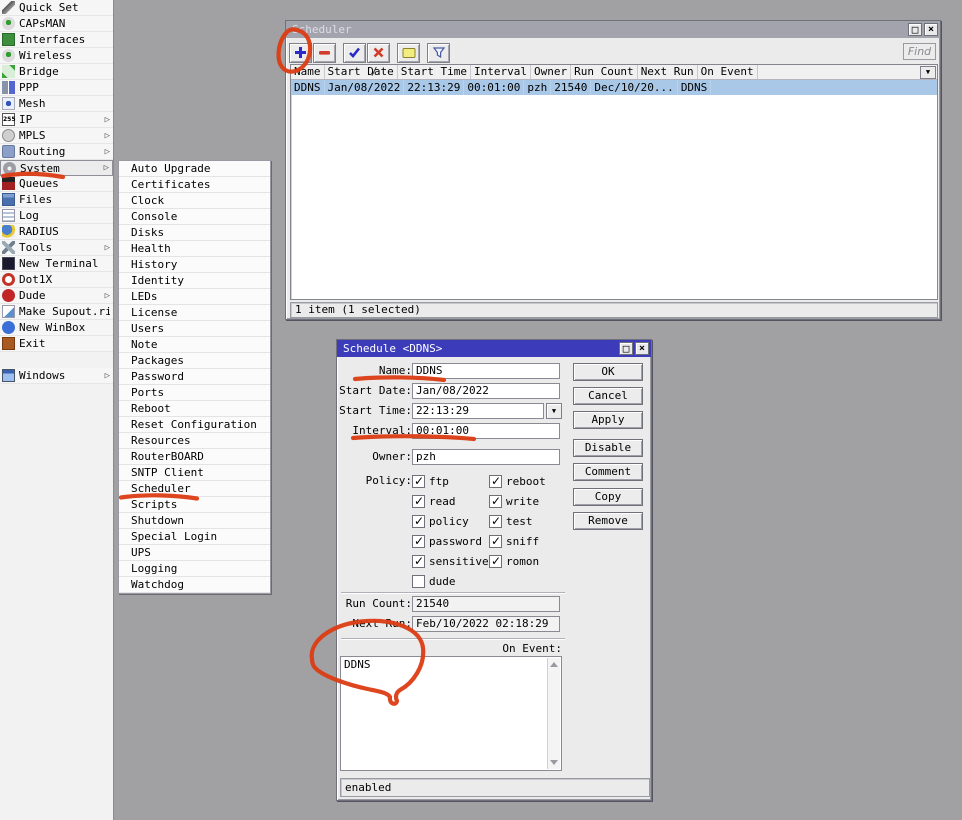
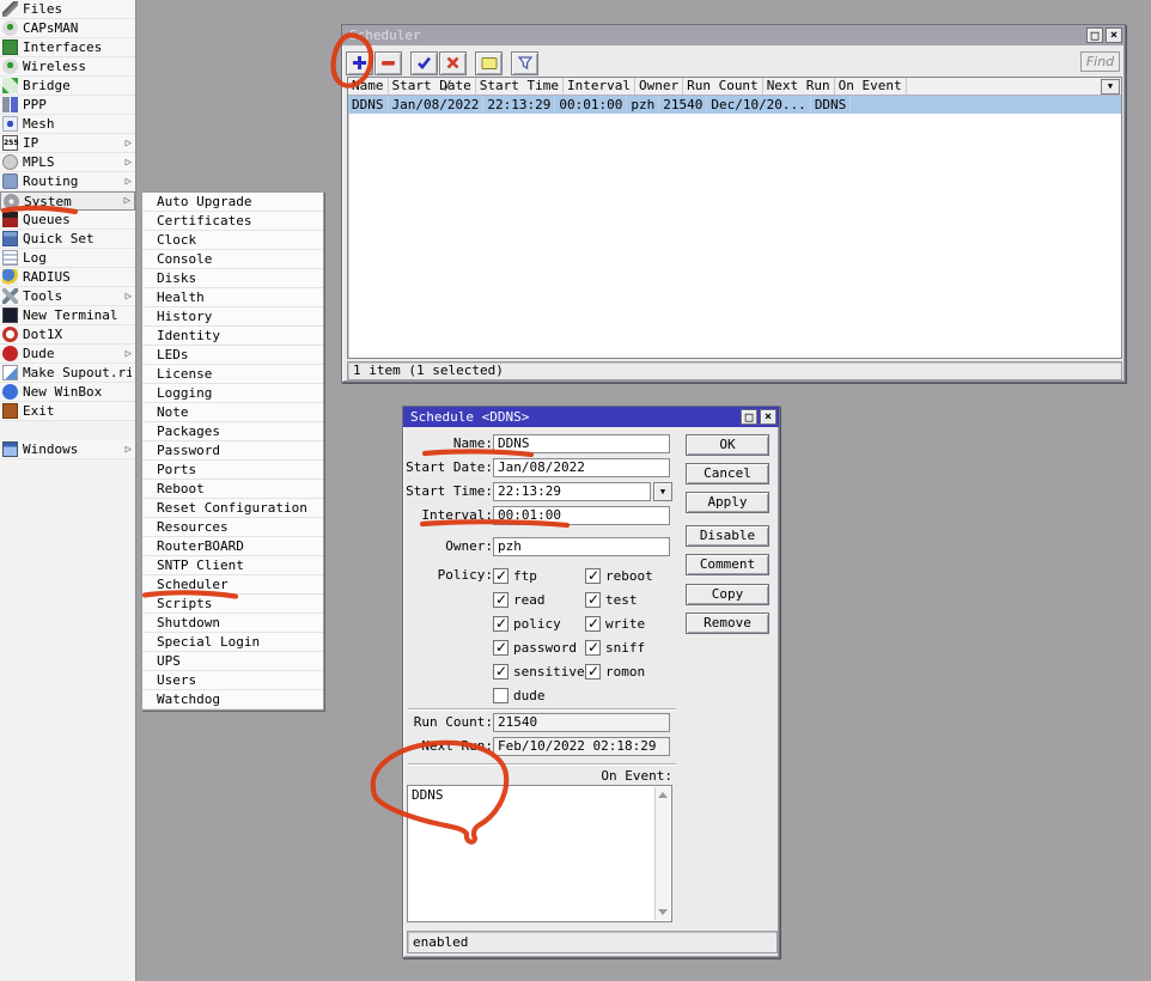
- Quick Set
+ Files
  CAPsMAN
  Interfaces
  Wireless
  Bridge
  PPP
  Mesh
  IP
  ▷
  MPLS
  ▷
  Routing
  ▷
  System
  ▷
  Queues
- Files
+ Quick Set
  Log
  RADIUS
  Tools
  ▷
  New Terminal
  Dot1X
  Dude
  ▷
  Make Supout.ri
  New WinBox
  Exit
  Windows
  ▷
  Auto Upgrade
  Certificates
  Clock
  Console
  Disks
  Health
  History
  Identity
  LEDs
  License
- Users
+ Logging
  Note
  Packages
  Password
  Ports
  Reboot
  Reset Configuration
  Resources
  RouterBOARD
  SNTP Client
  Scheduler
  Scripts
  Shutdown
  Special Login
  UPS
- Logging
+ Users
  Watchdog
  cheduler
  Find
  ame
  Start Date
  Start Time
  Interval
  Owner
  Run Count
  Next Run
  On Event
  /
  ▼
  DDNS
  Jan/08/2022
  22:13:29
  00:01:00
  pzh
  21540
  Dec/10/20...
  DDNS
  1 item (1 selected)
  Schedule <DDNS>
  Name:
  DDNS
  Start Date:
  Jan/08/2022
  Start Time:
  22:13:29
  ▼
  Interval:
  00:01:00
  Owner:
  pzh
  Policy:
  ftp
  reboot
  read
- write
+ test
  policy
- test
+ write
  password
  sniff
  sensitive
  romon
  dude
  OK
  Cancel
  Apply
  Disable
  Comment
  Copy
  Remove
  Run Count:
  21540
  Feb/10/2022 02:18:29
  On Event:
  DDNS
  enabled
